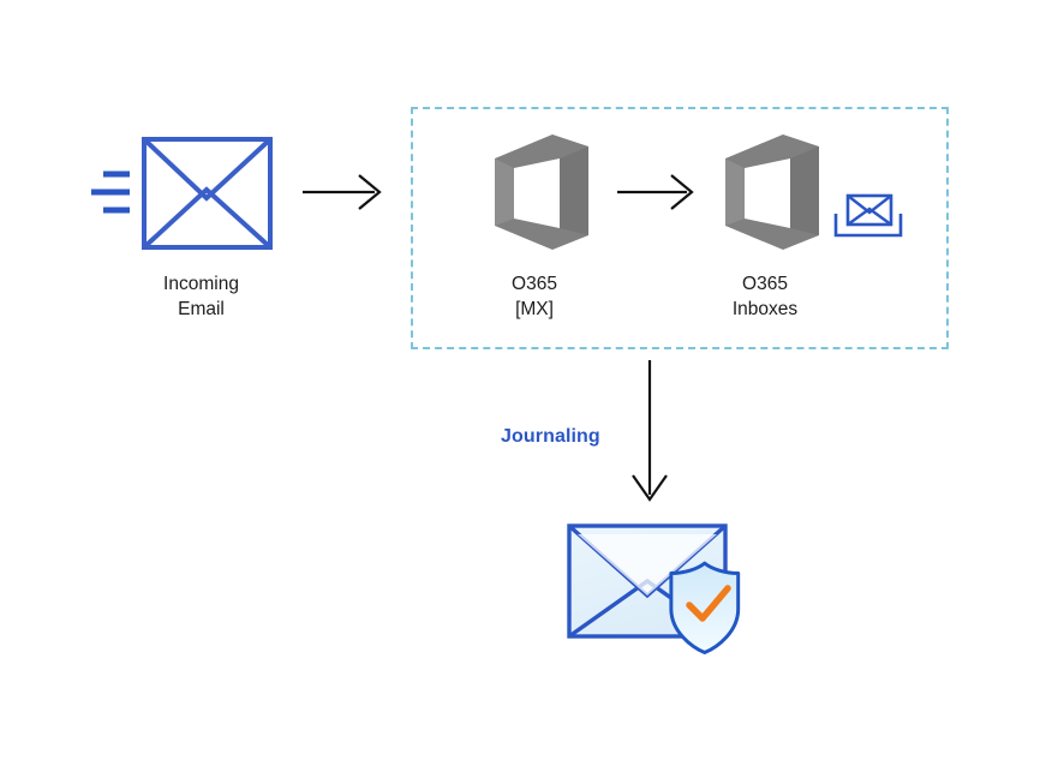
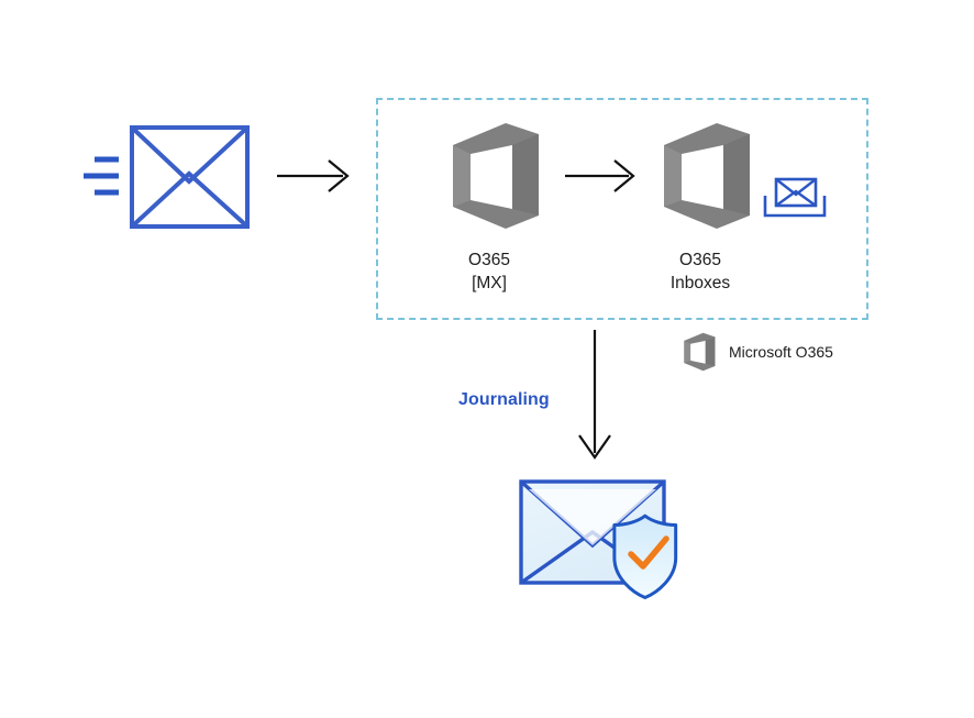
- Incoming
- Email
  O365
  [MX]
  O365
  Inboxes
+ Microsoft O365
  Journaling
